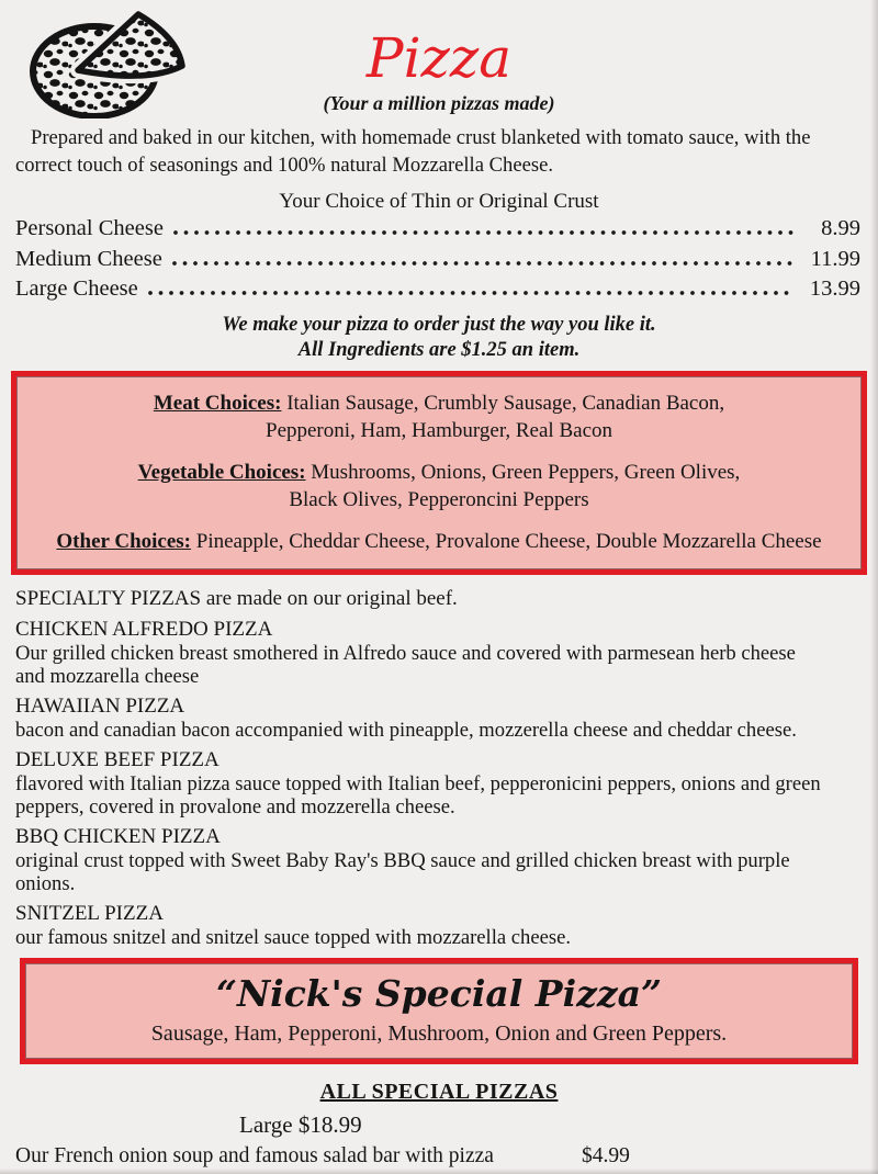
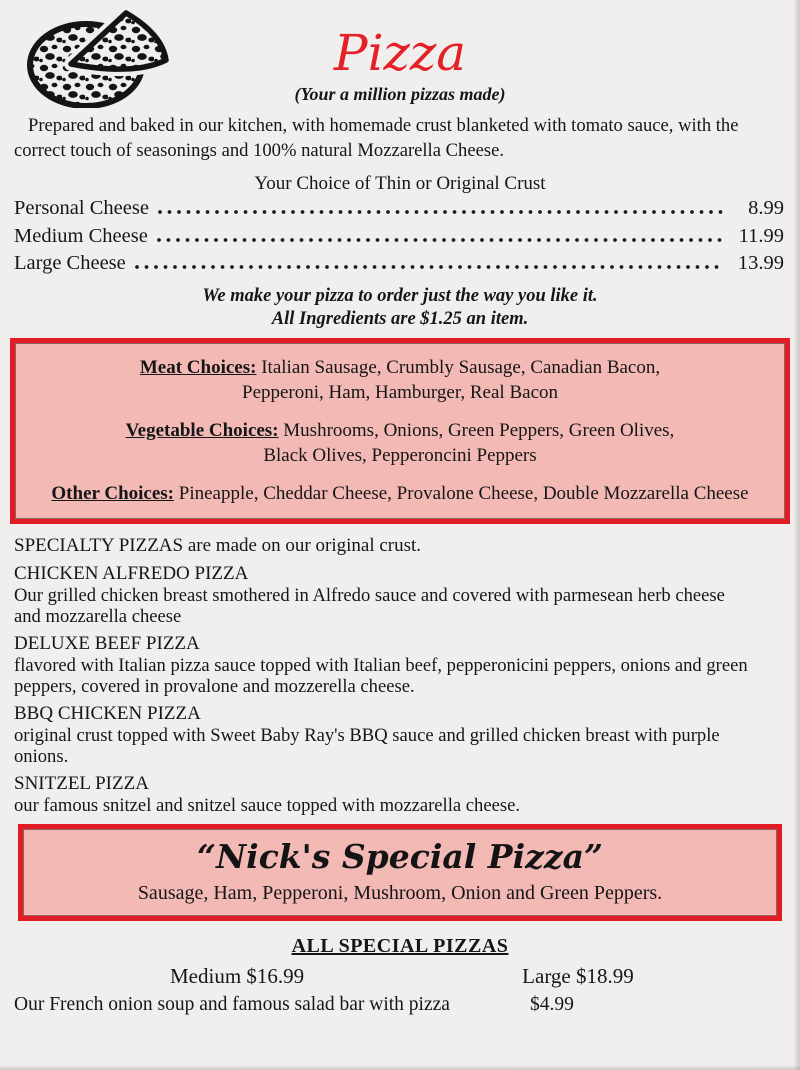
  Pizza
  (Your a million pizzas made)
  Prepared and baked in our kitchen, with homemade crust blanketed with tomato sauce, with the
  correct touch of seasonings and 100% natural Mozzarella Cheese.
  Your Choice of Thin or Original Crust
  Personal Cheese
  8.99
  Medium Cheese
  11.99
  Large Cheese
  13.99
  We make your pizza to order just the way you like it.
  All Ingredients are $1.25 an item.
  Meat Choices: Italian Sausage, Crumbly Sausage, Canadian Bacon,
  Pepperoni, Ham, Hamburger, Real Bacon
  Vegetable Choices: Mushrooms, Onions, Green Peppers, Green Olives,
  Black Olives, Pepperoncini Peppers
  Other Choices: Pineapple, Cheddar Cheese, Provalone Cheese, Double Mozzarella Cheese
- SPECIALTY PIZZAS are made on our original beef.
+ SPECIALTY PIZZAS are made on our original crust.
  CHICKEN ALFREDO PIZZA
  Our grilled chicken breast smothered in Alfredo sauce and covered with parmesean herb cheese
  and mozzarella cheese
- HAWAIIAN PIZZA
- bacon and canadian bacon accompanied with pineapple, mozzerella cheese and cheddar cheese.
  DELUXE BEEF PIZZA
  flavored with Italian pizza sauce topped with Italian beef, pepperonicini peppers, onions and green
  peppers, covered in provalone and mozzerella cheese.
  BBQ CHICKEN PIZZA
  original crust topped with Sweet Baby Ray's BBQ sauce and grilled chicken breast with purple
  onions.
  SNITZEL PIZZA
  our famous snitzel and snitzel sauce topped with mozzarella cheese.
  “Nick's Special Pizza”
  Sausage, Ham, Pepperoni, Mushroom, Onion and Green Peppers.
  ALL SPECIAL PIZZAS
+ Medium $16.99
  Large $18.99
  Our French onion soup and famous salad bar with pizza
  $4.99
